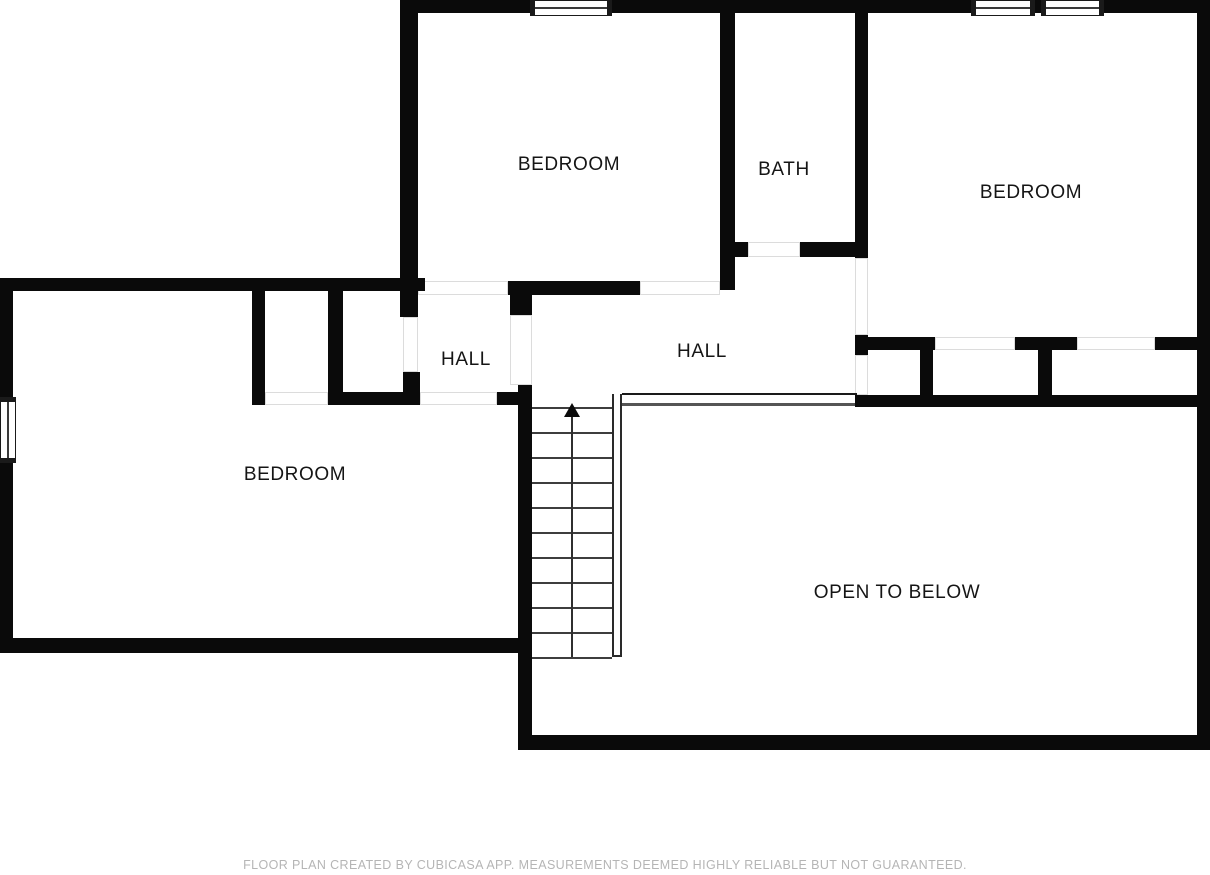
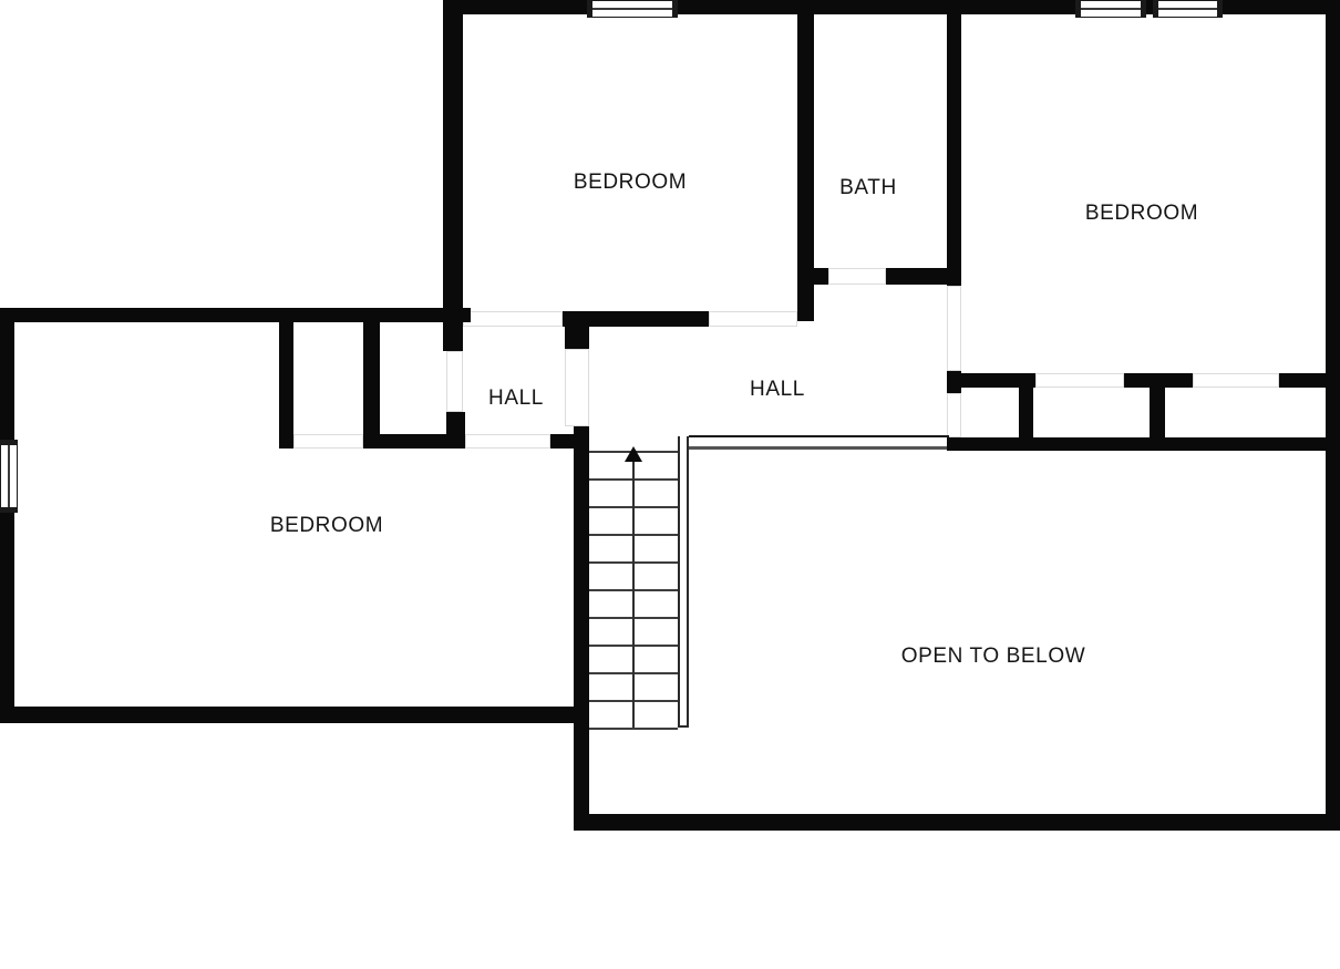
- FLOOR PLAN CREATED BY CUBICASA APP. MEASUREMENTS DEEMED HIGHLY RELIABLE BUT NOT GUARANTEED.
  BEDROOM
  BATH
  BEDROOM
  HALL
  HALL
  BEDROOM
  OPEN TO BELOW
